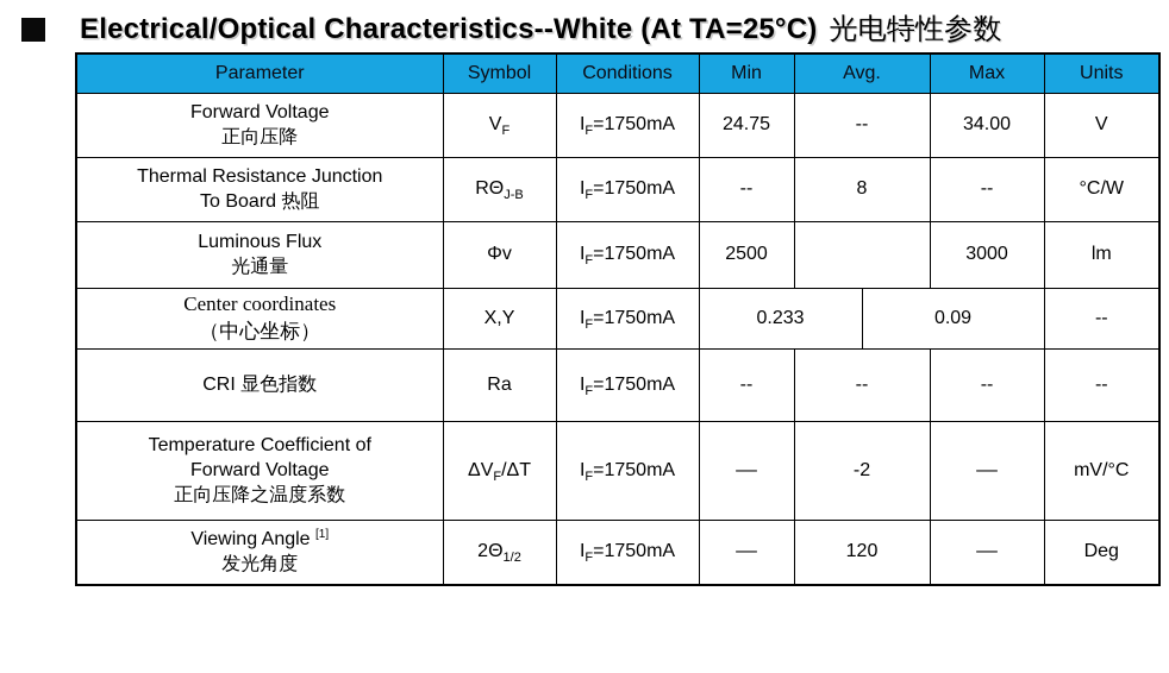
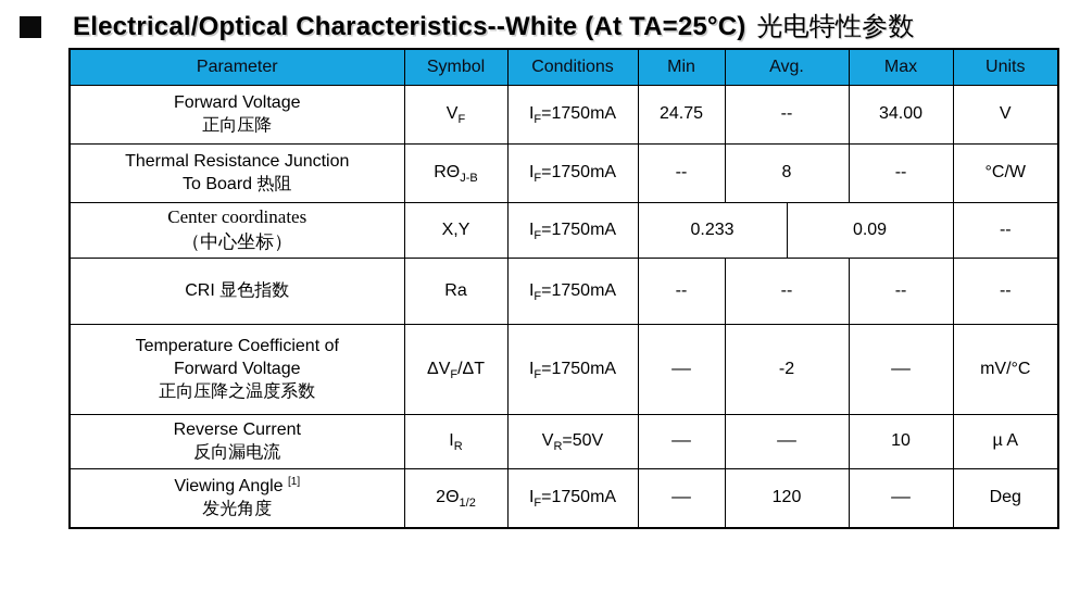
  Electrical/Optical Characteristics--White (At TA=25°C) 光电特性参数
  Parameter	Symbol	Conditions	Min	Avg.	Max	Units
  Forward Voltage 正向压降	VF	IF=1750mA	24.75	--	34.00	V
  Thermal Resistance Junction To Board 热阻	RΘJ-B	IF=1750mA	--	8	--	°C/W
- Luminous Flux 光通量	Φv	IF=1750mA	2500		3000	lm
  Center coordinates （中心坐标）	X,Y	IF=1750mA	0.233	0.09	--
  CRI 显色指数	Ra	IF=1750mA	--	--	--	--
  Temperature Coefficient of Forward Voltage 正向压降之温度系数	ΔVF/ΔT	IF=1750mA	––	-2	––	mV/°C
+ Reverse Current 反向漏电流	IR	VR=50V	––	––	10	µ A
  Viewing Angle [1] 发光角度	2Θ1/2	IF=1750mA	––	120	––	Deg
